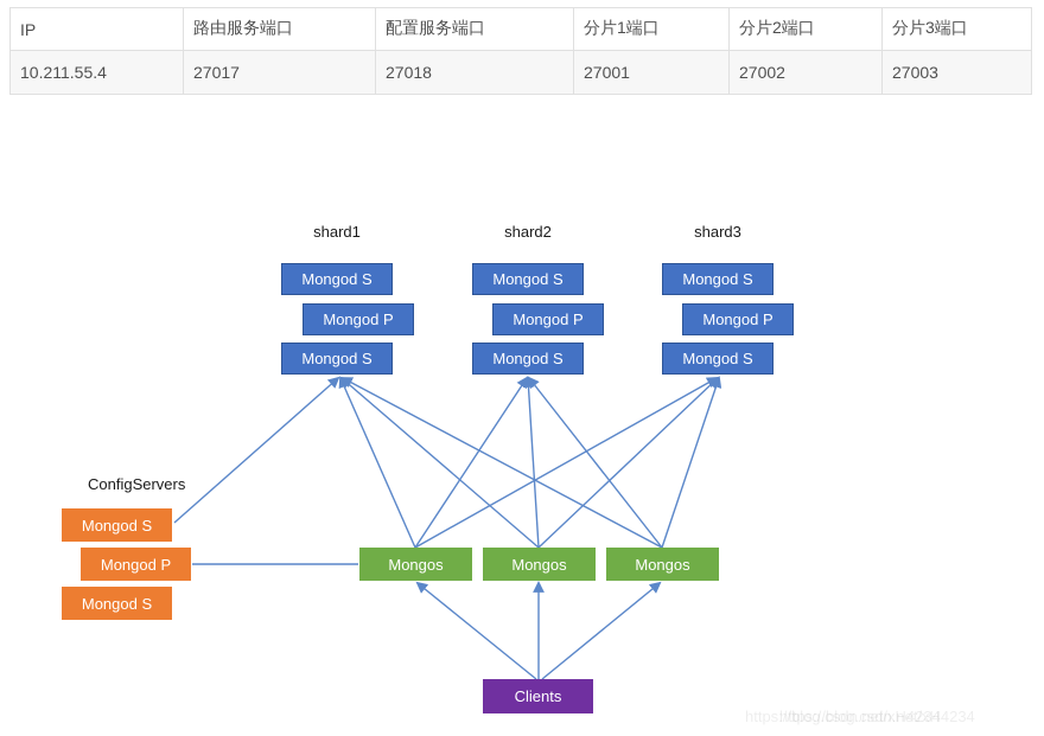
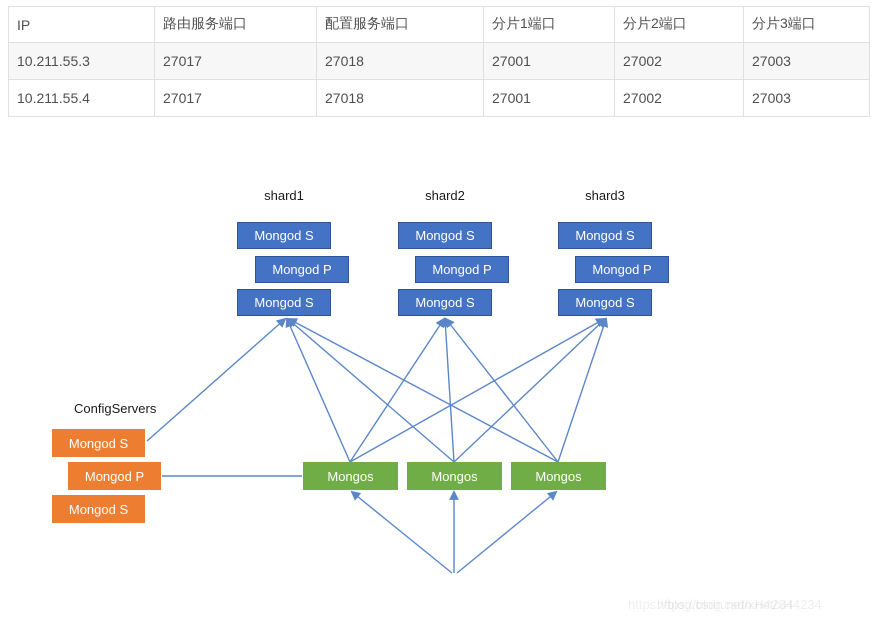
  IP	路由服务端口	配置服务端口	分片1端口	分片2端口	分片3端口
+ 10.211.55.3	27017	27018	27001	27002	27003
  10.211.55.4	27017	27018	27001	27002	27003
  shard1
  shard2
  shard3
  ConfigServers
  Mongod S
  Mongod P
  Mongod S
  Mongod S
  Mongod P
  Mongod S
  Mongod S
  Mongod P
  Mongod S
  Mongod S
  Mongod P
  Mongod S
  Mongos
  Mongos
  Mongos
- Clients
  https://blog.csdn.net/xH4234
  https://blog.csdn.net/xH4234
